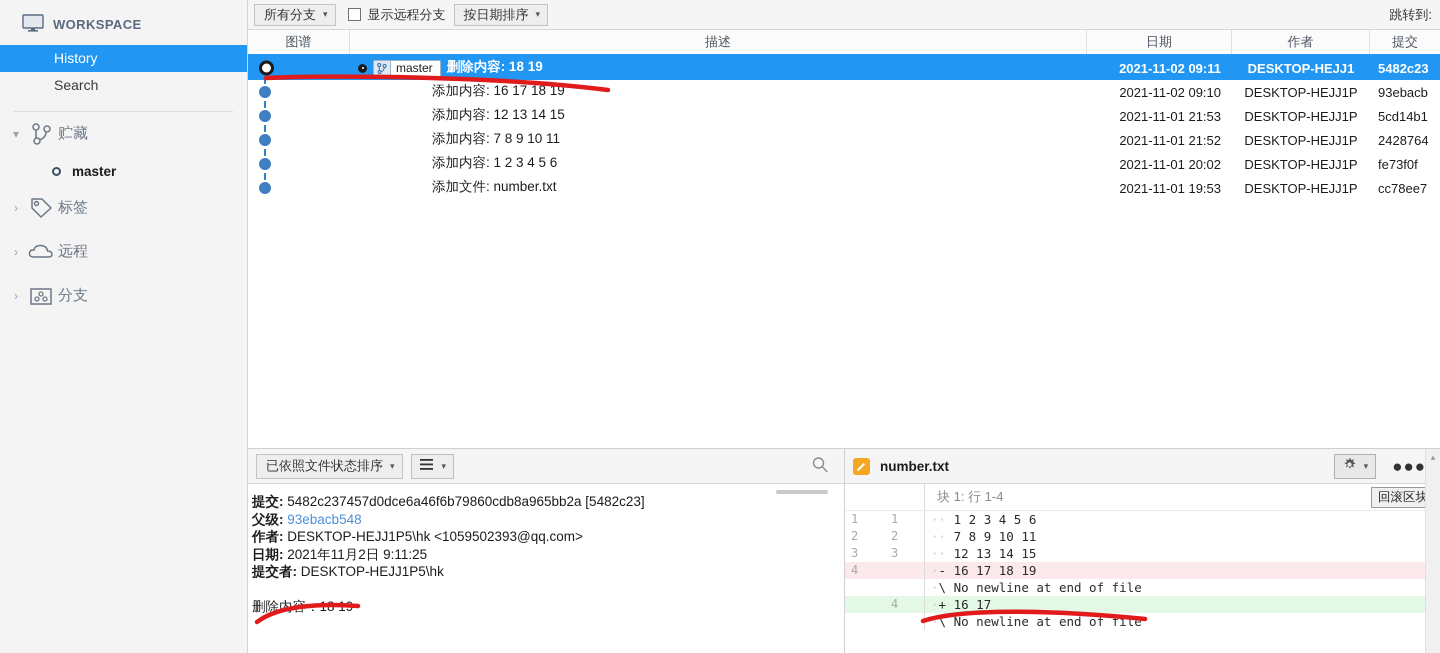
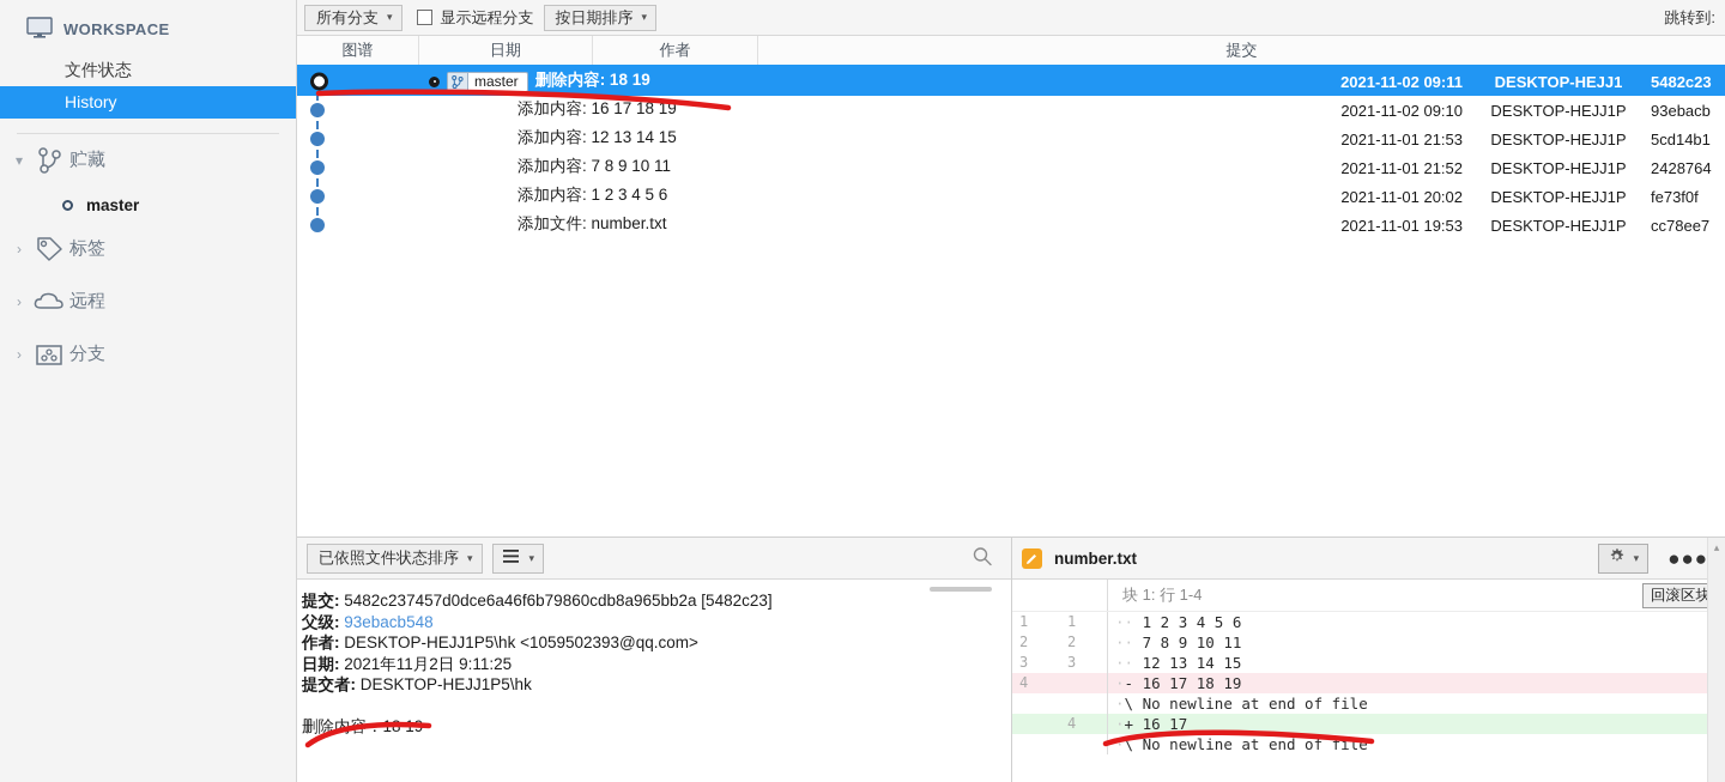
  WORKSPACE
+ 文件状态
  History
- Search
  ▾
  贮藏
  master
  ›
  标签
  ›
  远程
  ›
  分支
  所有分支
  ▾
  显示远程分支
  按日期排序
  ▾
  跳转到:
  图谱
- 描述
  日期
  作者
  提交
  master
  删除内容: 18 19
  2021-11-02 09:11
  DESKTOP-HEJJ1
  5482c23
  添加内容: 16 17 18 19
  2021-11-02 09:10
  DESKTOP-HEJJ1P
  93ebacb
  添加内容: 12 13 14 15
  2021-11-01 21:53
  DESKTOP-HEJJ1P
  5cd14b1
  添加内容: 7 8 9 10 11
  2021-11-01 21:52
  DESKTOP-HEJJ1P
  2428764
  添加内容: 1 2 3 4 5 6
  2021-11-01 20:02
  DESKTOP-HEJJ1P
  fe73f0f
  添加文件: number.txt
  2021-11-01 19:53
  DESKTOP-HEJJ1P
  cc78ee7
  已依照文件状态排序
  ▾
  ▾
  提交: 5482c237457d0dce6a46f6b79860cdb8a965bb2a [5482c23]
  父级: 93ebacb548
  作者: DESKTOP-HEJJ1P5\hk <1059502393@qq.com>
  日期: 2021年11月2日 9:11:25
  提交者: DESKTOP-HEJJ1P5\hk
  number.txt
  ▾
  ●●●
  块 1: 行 1-4
  回滚区块
  1
  1
  ·· 1 2 3 4 5 6
  2
  2
  ·· 7 8 9 10 11
  3
  3
  ·· 12 13 14 15
  4
  ·- 16 17 18 19
  ·\ No newline at end of file
  4
  ·+ 16 17
  ·\ No newline at end of file
  ▴
